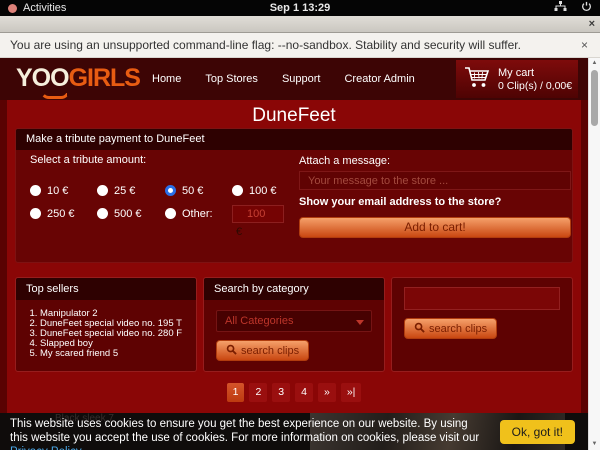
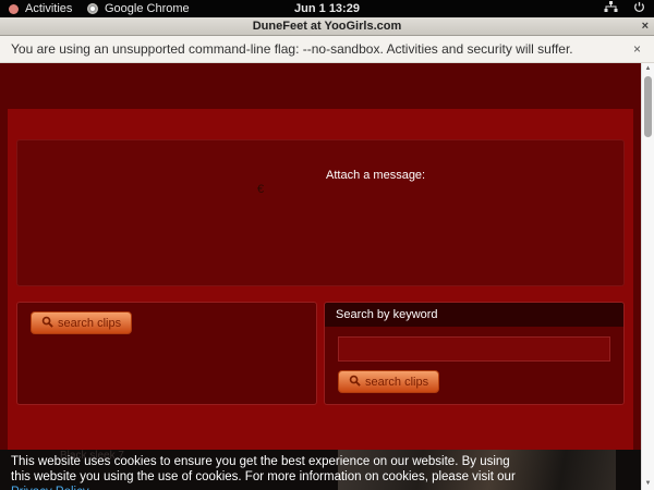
  Activities
+ Google Chrome
- Sep 1 13:29
+ Jun 1 13:29
+ DuneFeet at YooGirls.com
  ×
- You are using an unsupported command-line flag: --no-sandbox. Stability and security will suffer.
+ You are using an unsupported command-line flag: --no-sandbox. Activities and security will suffer.
  ×
- YOOGIRLS
- Home
- Top Stores
- Support
- Creator Admin
- My cart
- 0 Clip(s) / 0,00€
- DuneFeet
- Make a tribute payment to DuneFeet
- Select a tribute amount:
- 10 €
- 25 €
- 50 €
- 100 €
- 250 €
- 500 €
- Other:
- 100
  €
  Attach a message:
- Your message to the store ...
- Show your email address to the store?
- Add to cart!
- Top sellers
- Manipulator 2
- DuneFeet special video no. 195 T
- DuneFeet special video no. 280 F
- Slapped boy
- My scared friend 5
- Search by category
- All Categories
  search clips
+ Search by keyword
  search clips
- 1
- 2
- 3
- 4
- »
- »|
  Black sleek 7
- This website uses cookies to ensure you get the best experience on our website. By using this website you accept the use of cookies. For more information on cookies, please visit our
+ This website uses cookies to ensure you get the best experience on our website. By using this website you using the use of cookies. For more information on cookies, please visit our
- Ok, got it!
